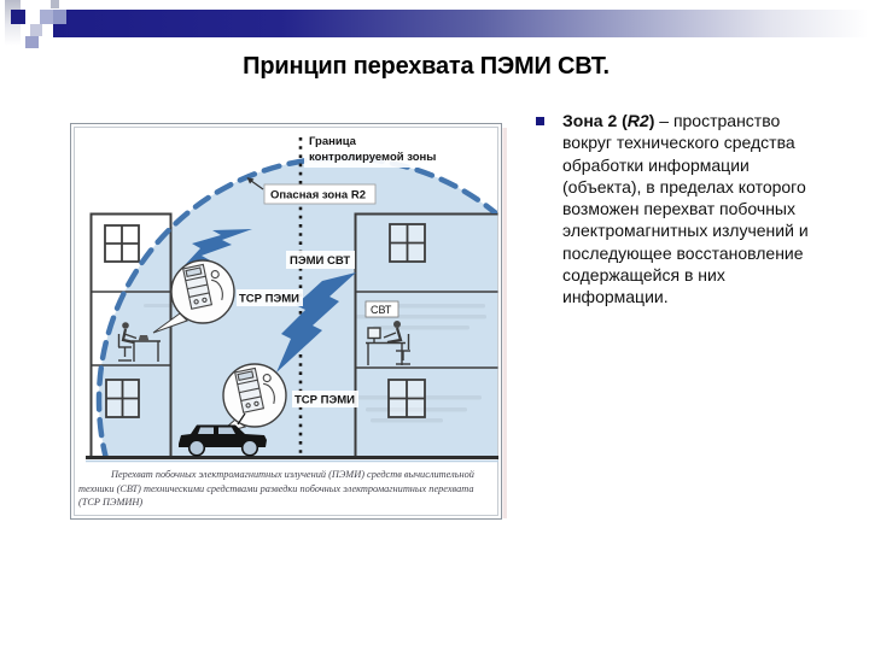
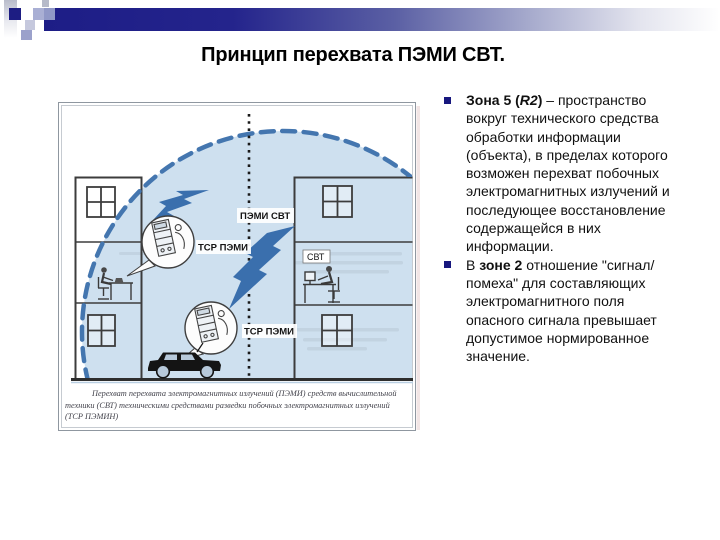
  Принцип перехвата ПЭМИ СВТ.
- Граница
- контролируемой зоны
- Опасная зона R2
  ПЭМИ СВТ
  ТСР ПЭМИ
  ТСР ПЭМИ
  СВТ
- Перехват побочных электромагнитных излучений (ПЭМИ) средств вычислительной
+ Перехват перехвата электромагнитных излучений (ПЭМИ) средств вычислительной
- техники (СВТ) техническими средствами разведки побочных электромагнитных перехвата
+ техники (СВТ) техническими средствами разведки побочных электромагнитных излучений
  (ТСР ПЭМИН)
- Зона 2 (R2) – пространство вокруг технического средства обработки информации (объекта), в пределах которого возможен перехват побочных электромагнитных излучений и последующее восстановление содержащейся в них информации.
+ Зона 5 (R2) – пространство вокруг технического средства обработки информации (объекта), в пределах которого возможен перехват побочных электромагнитных излучений и последующее восстановление содержащейся в них информации.
+ В зоне 2 отношение "сигнал/помеха" для составляющих электромагнитного поля опасного сигнала превышает допустимое нормированное значение.
